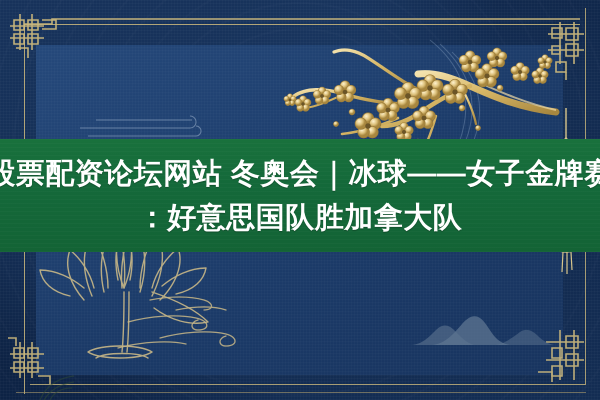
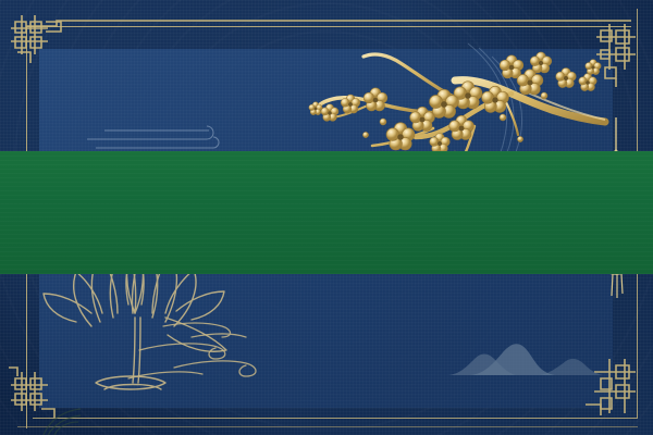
- 股票配资论坛网站 冬奥会｜冰球——女子金牌赛
- ：好意思国队胜加拿大队
